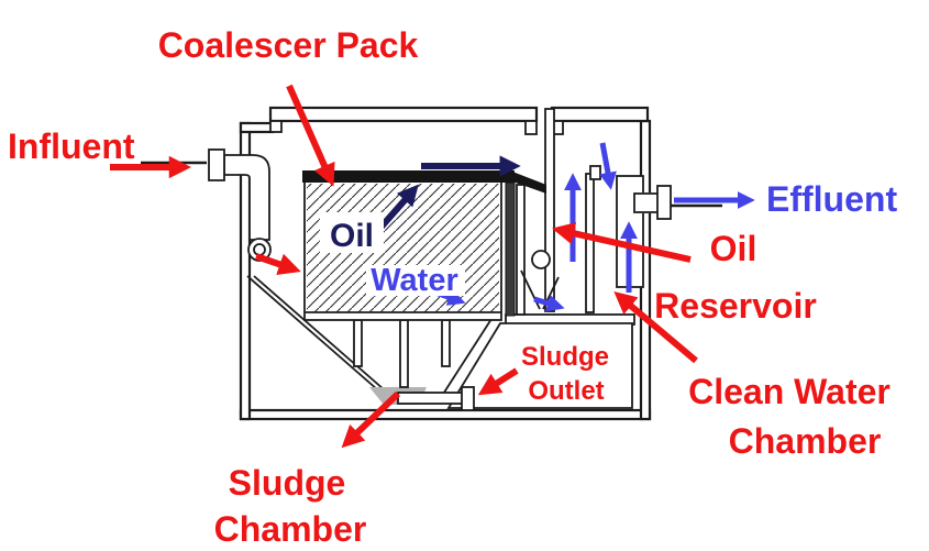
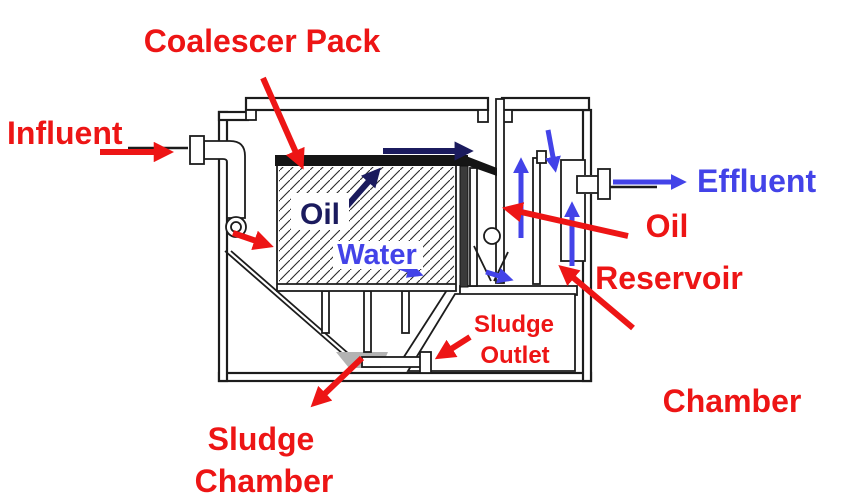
  Oil
  Water
  Coalescer Pack
  Influent
  Effluent
  Oil
  Reservoir
- Clean Water
  Chamber
  Sludge
  Chamber
  Sludge
  Outlet
